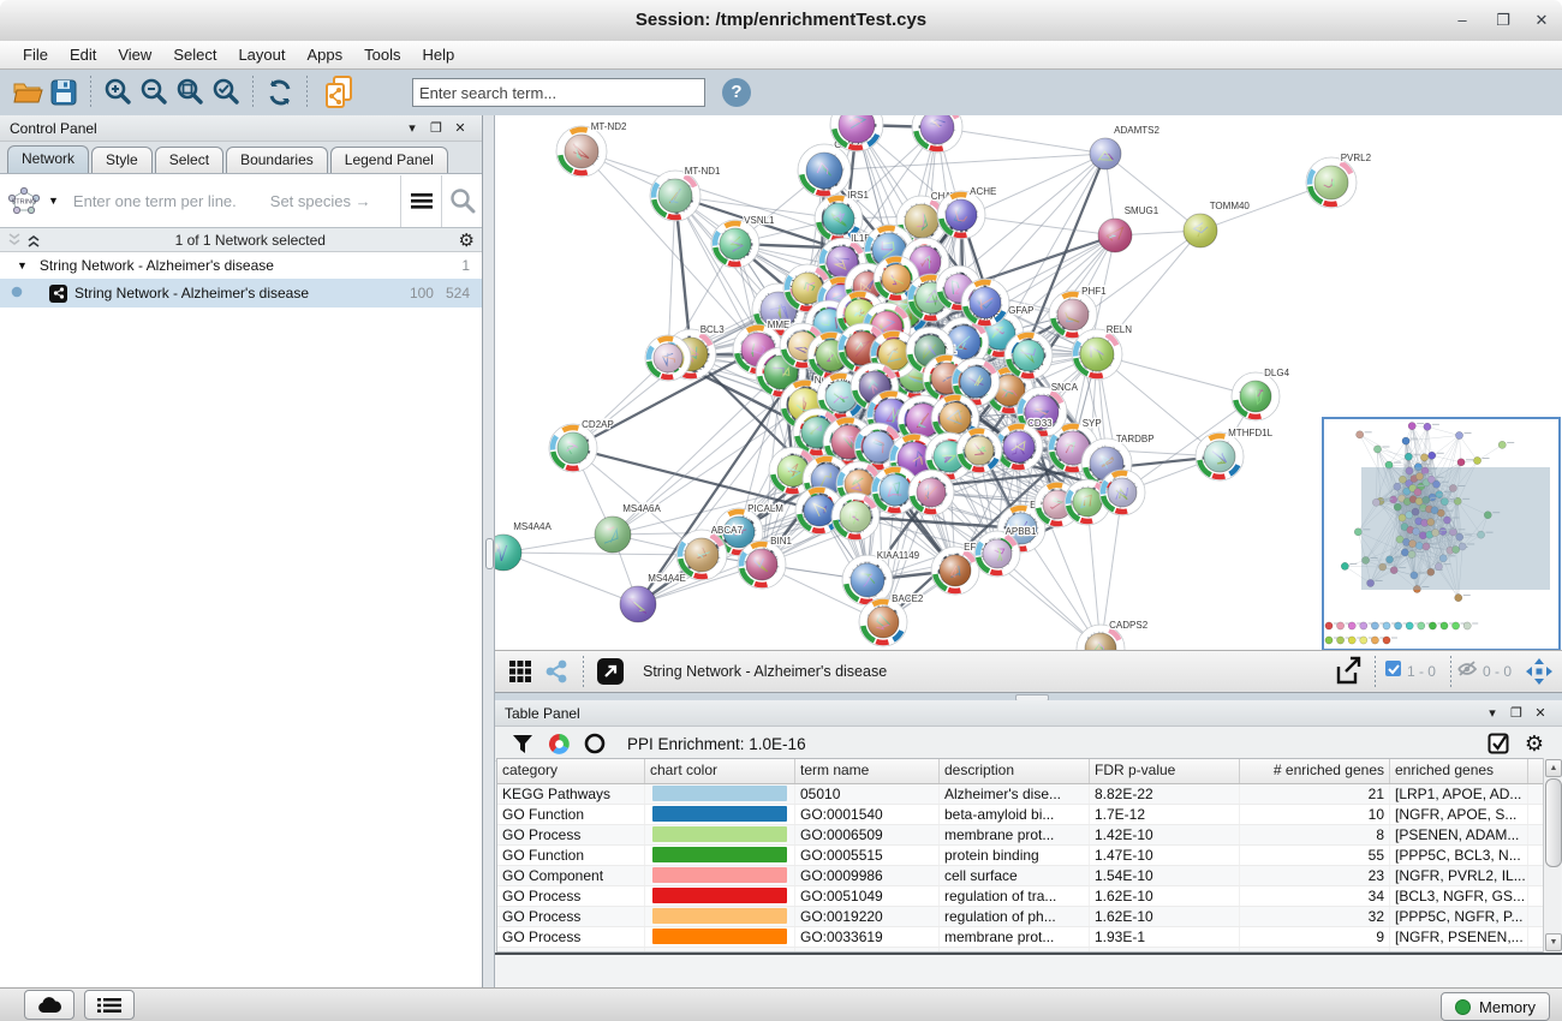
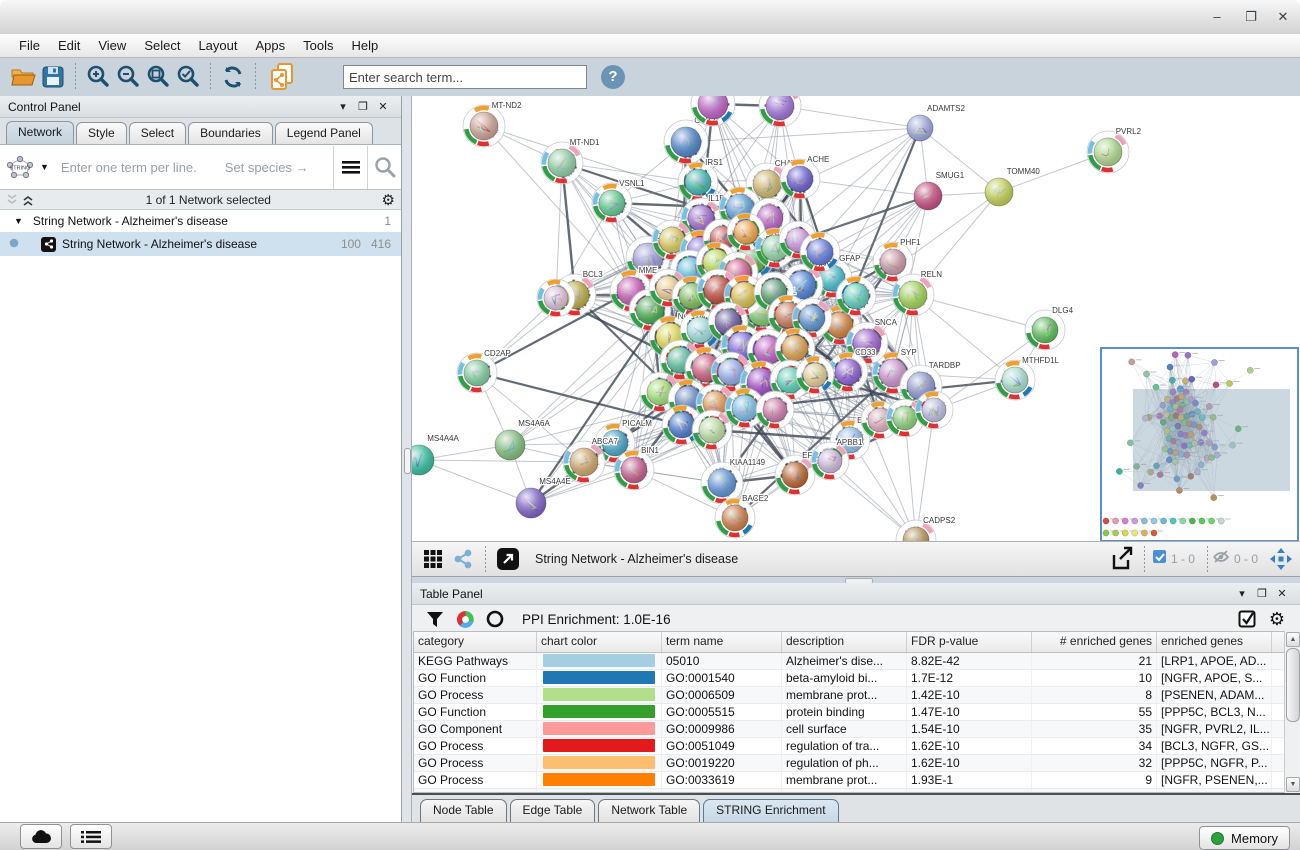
- Session: /tmp/enrichmentTest.cys
  –
  ❐
  ✕
  File
  Edit
  View
  Select
  Layout
  Apps
  Tools
  Help
  Enter search term...
  ?
  Control Panel
  ▾
  ❐
  ✕
  Network
  Style
  Select
  Boundaries
  Legend Panel
  ▼
  Enter one term per line.
  Set species →
  1 of 1 Network selected
  ⚙
  ▼
  String Network - Alzheimer's disease
  1
  String Network - Alzheimer's disease
  100
- 524
+ 416
  MT-ND2
  MT-ND1
  VSNL1
  ADAMTS2
  PVRL2
  SMUG1
  TOMM40
  IRS1
  ACHE
  IL1
  MME
  BCL3
  GFAP
  PHF1
  RELN
  CD2AP
  MS4A6A
  MS4A4A
  MS4A4E
  PICALM
  ABCA7
  BIN1
  KIAA1149
  BACE2
  APBB1
  SYP
  TARDBP
  MTHFD1L
  CADPS2
  SNCA
  CD33
  DLG4
  String Network - Alzheimer's disease
  1 - 0
  0 - 0
  Table Panel
  ▾
  ❐
  ✕
  PPI Enrichment: 1.0E-16
  ⚙
  category
  chart color
  term name
  description
  FDR p-value
  # enriched genes
  enriched genes
  KEGG Pathways
  05010
  Alzheimer's dise...
- 8.82E-22
+ 8.82E-42
  21
  [LRP1, APOE, AD...
  GO Function
  GO:0001540
  beta-amyloid bi...
  1.7E-12
  10
  [NGFR, APOE, S...
  GO Process
  GO:0006509
  membrane prot...
  1.42E-10
  8
  [PSENEN, ADAM...
  GO Function
  GO:0005515
  protein binding
  1.47E-10
  55
  [PPP5C, BCL3, N...
  GO Component
  GO:0009986
  cell surface
  1.54E-10
- 23
+ 35
  [NGFR, PVRL2, IL...
  GO Process
  GO:0051049
  regulation of tra...
  1.62E-10
  34
  [BCL3, NGFR, GS...
  GO Process
  GO:0019220
  regulation of ph...
  1.62E-10
  32
  [PPP5C, NGFR, P...
  GO Process
  GO:0033619
  membrane prot...
  1.93E-1
  9
  [NGFR, PSENEN,...
+ Node Table
+ Edge Table
+ Network Table
+ STRING Enrichment
  Memory
